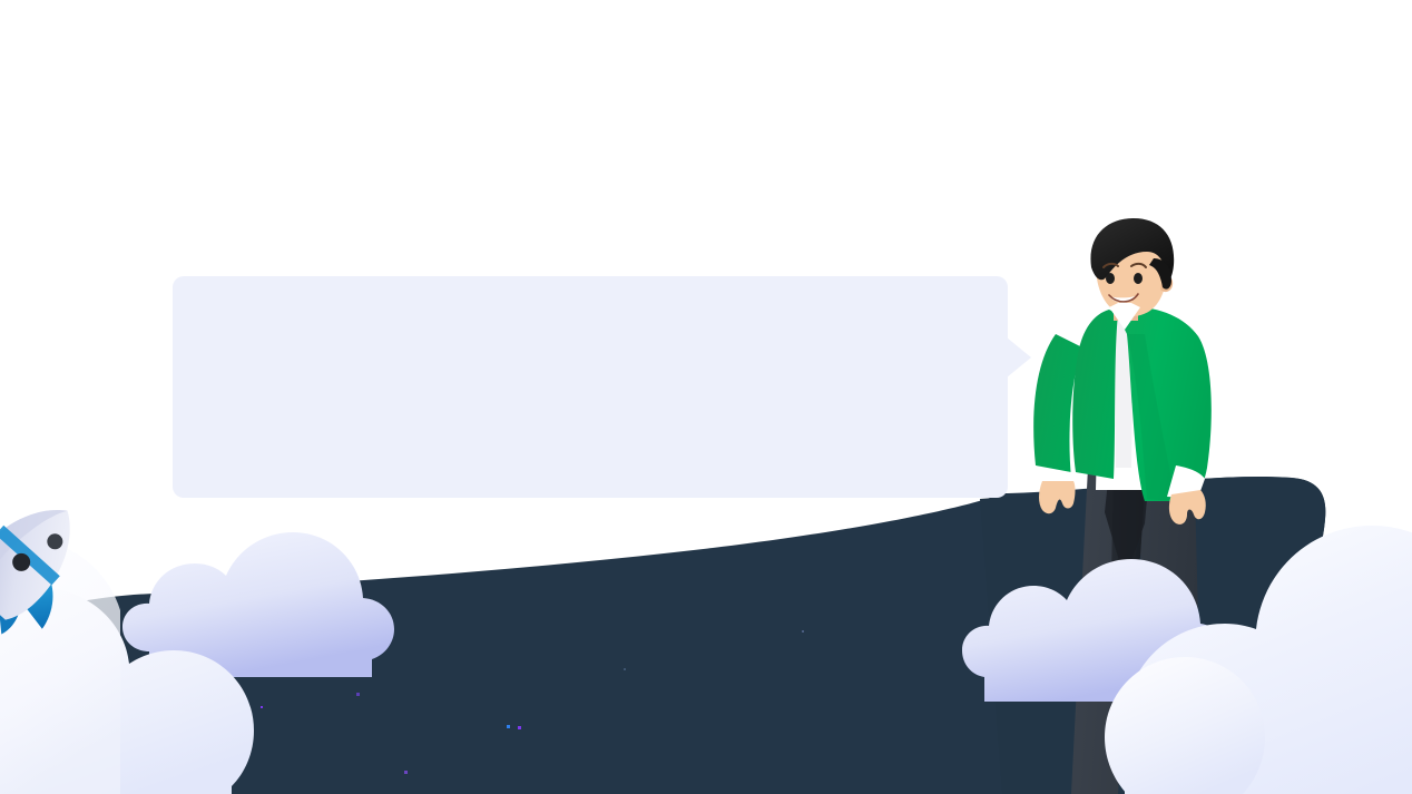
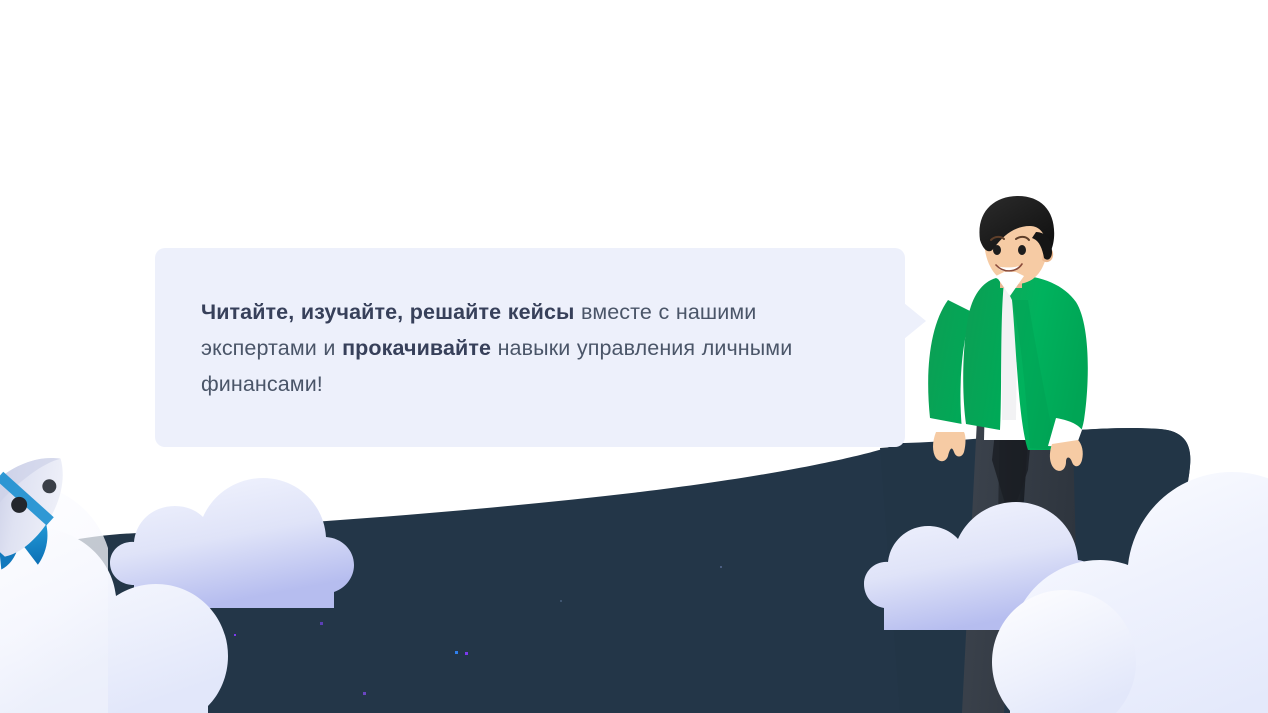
+ Читайте, изучайте, решайте кейсы вместе с нашими экспертами и прокачивайте навыки управления личными финансами!
